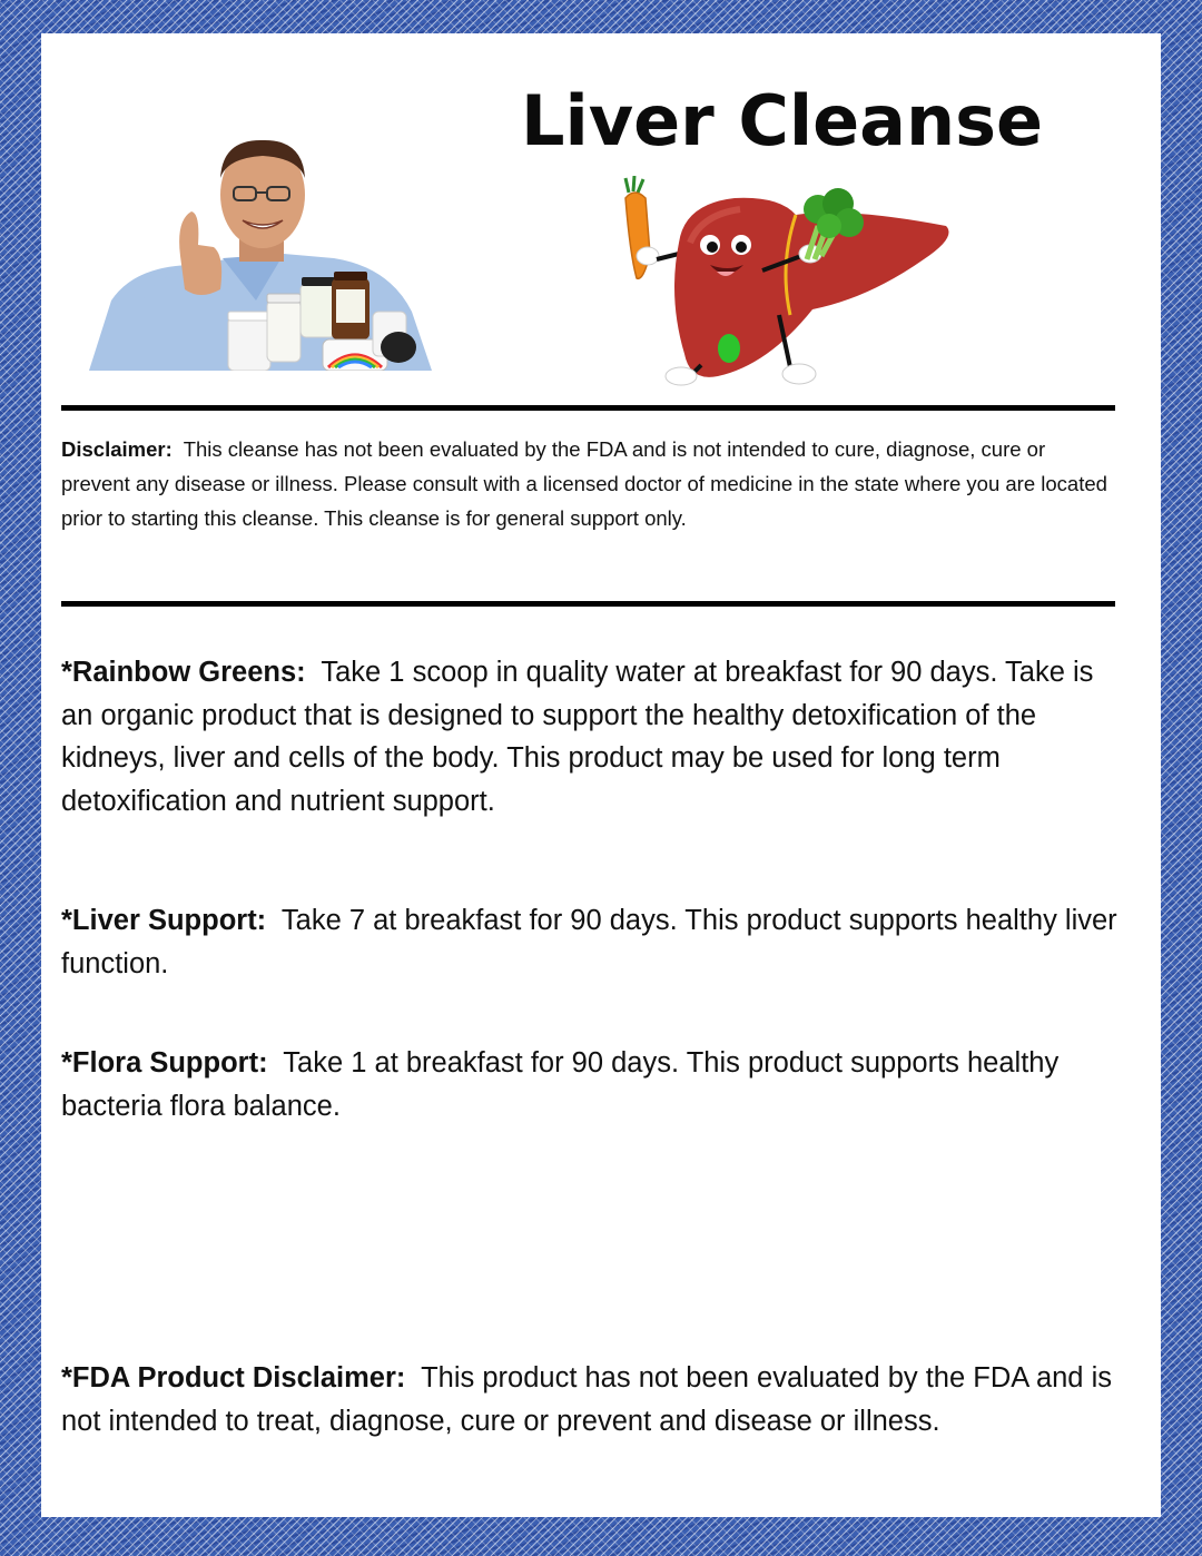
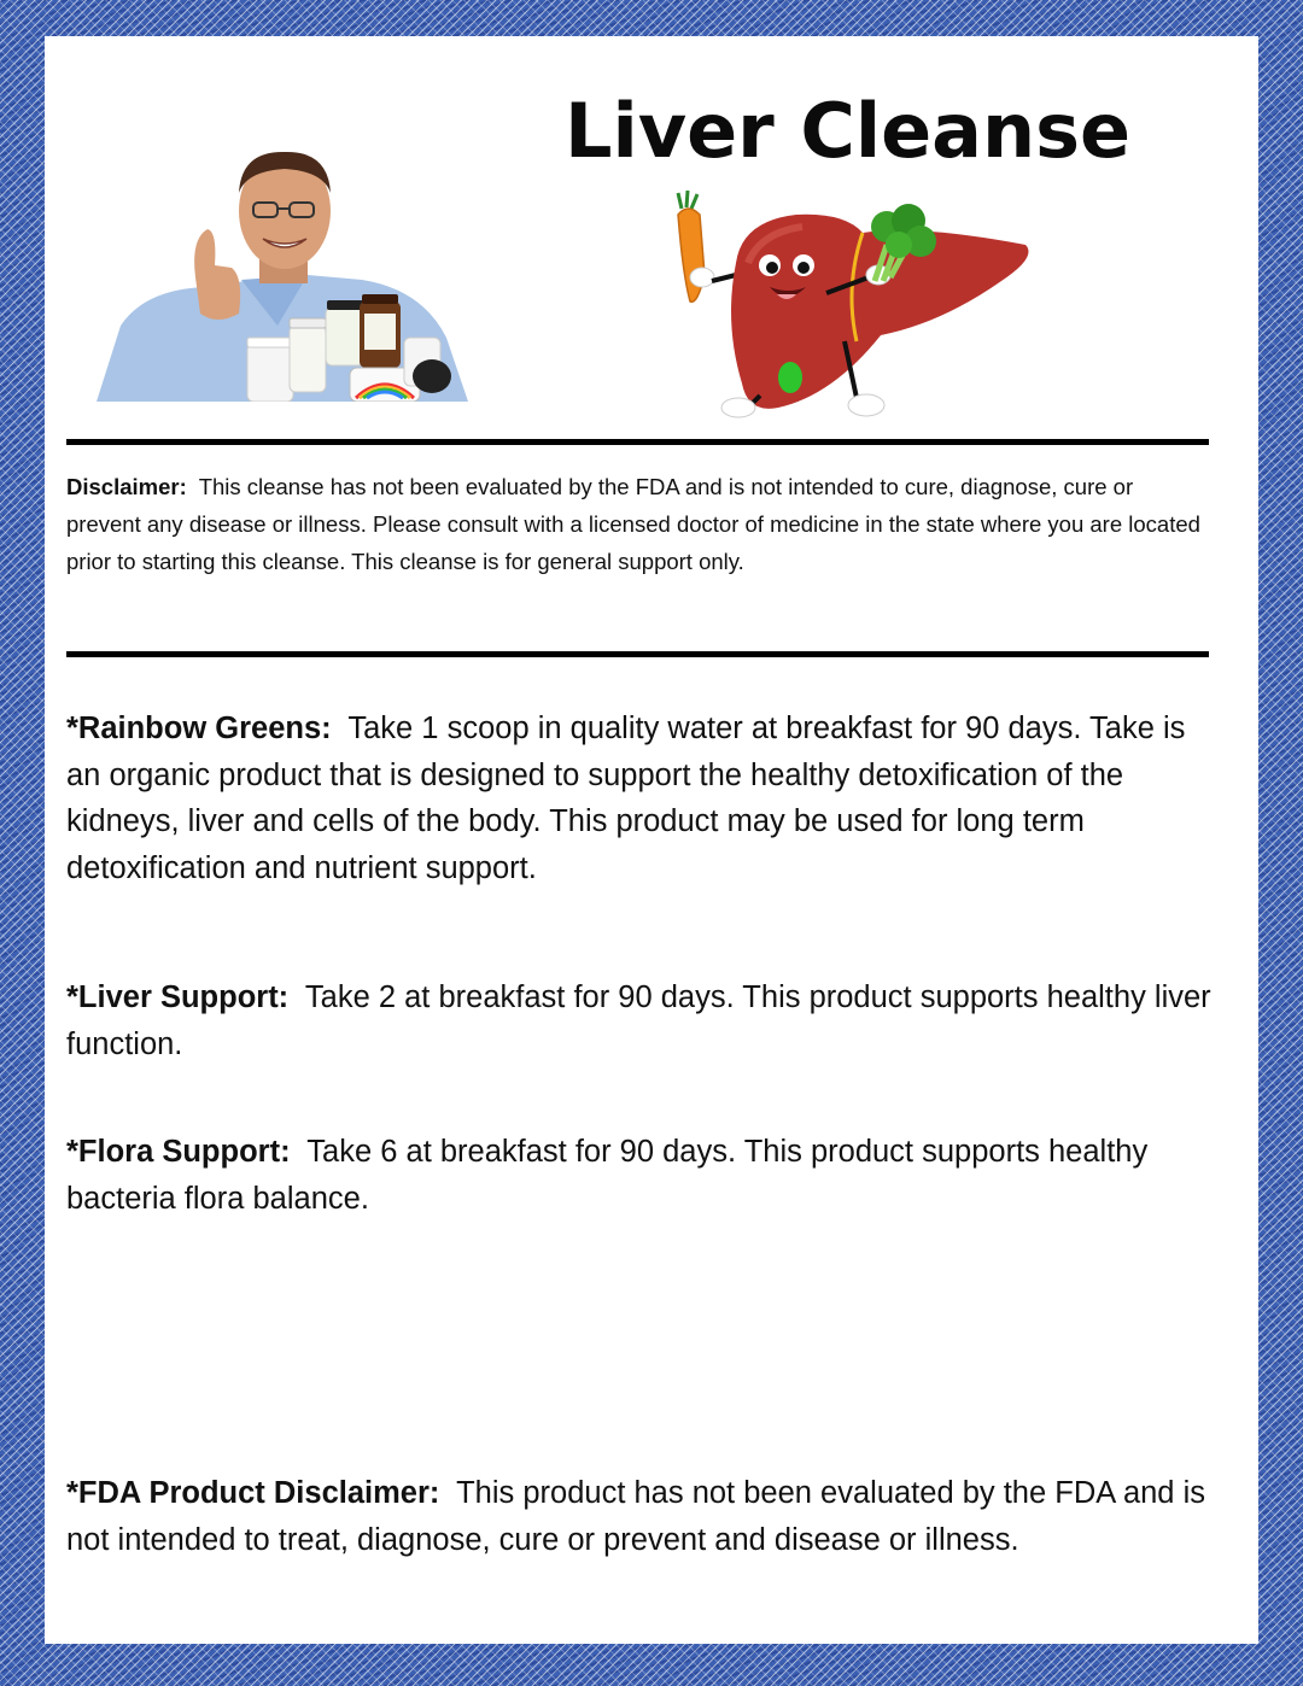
  Liver Cleanse
  Disclaimer: This cleanse has not been evaluated by the FDA and is not intended to cure, diagnose, cure or prevent any disease or illness. Please consult with a licensed doctor of medicine in the state where you are located prior to starting this cleanse. This cleanse is for general support only.
  *Rainbow Greens: Take 1 scoop in quality water at breakfast for 90 days. Take is an organic product that is designed to support the healthy detoxification of the kidneys, liver and cells of the body. This product may be used for long term detoxification and nutrient support.
- *Liver Support: Take 7 at breakfast for 90 days. This product supports healthy liver function.
+ *Liver Support: Take 2 at breakfast for 90 days. This product supports healthy liver function.
- *Flora Support: Take 1 at breakfast for 90 days. This product supports healthy bacteria flora balance.
+ *Flora Support: Take 6 at breakfast for 90 days. This product supports healthy bacteria flora balance.
  *FDA Product Disclaimer: This product has not been evaluated by the FDA and is not intended to treat, diagnose, cure or prevent and disease or illness.
